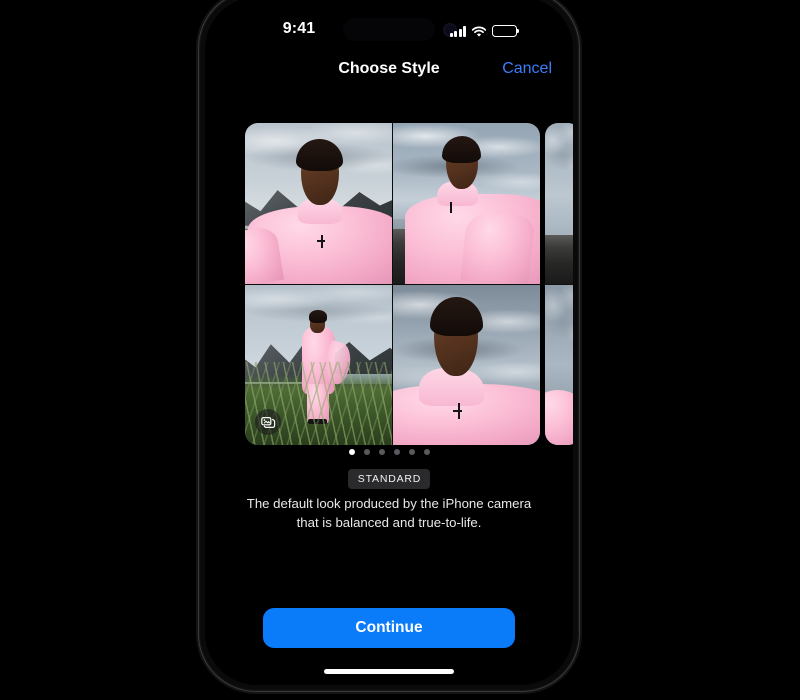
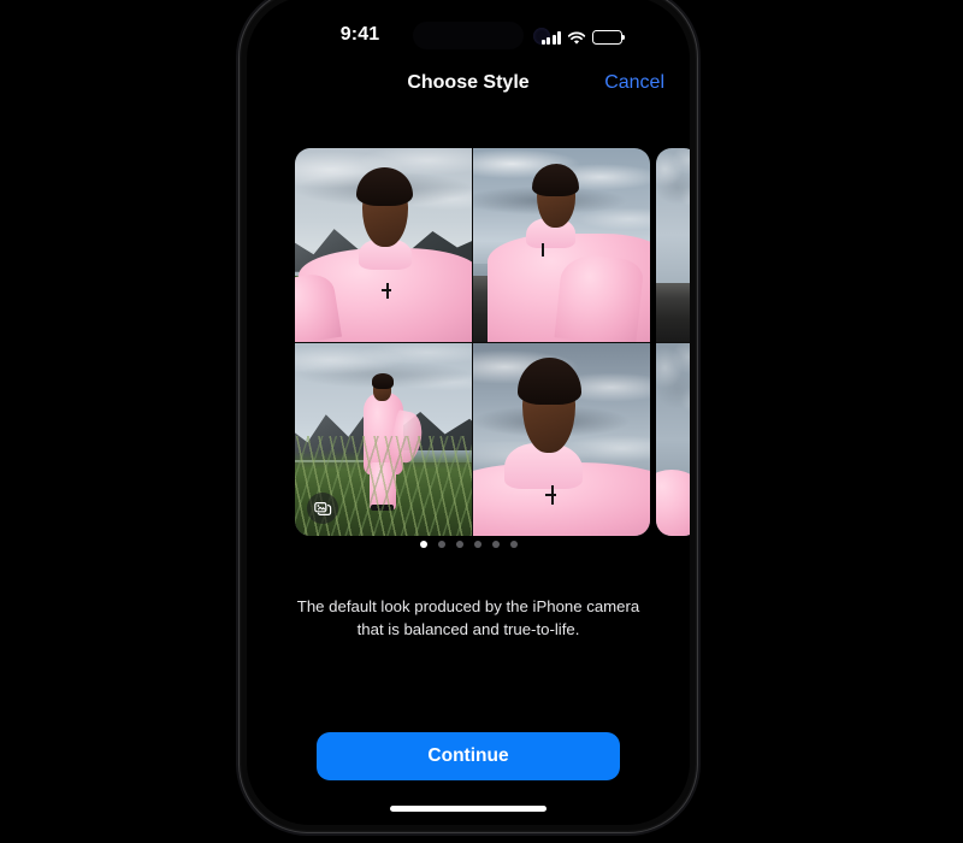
  9:41
  Choose Style
  Cancel
- STANDARD
  The default look produced by the iPhone camera that is balanced and true-to-life.
  Continue
